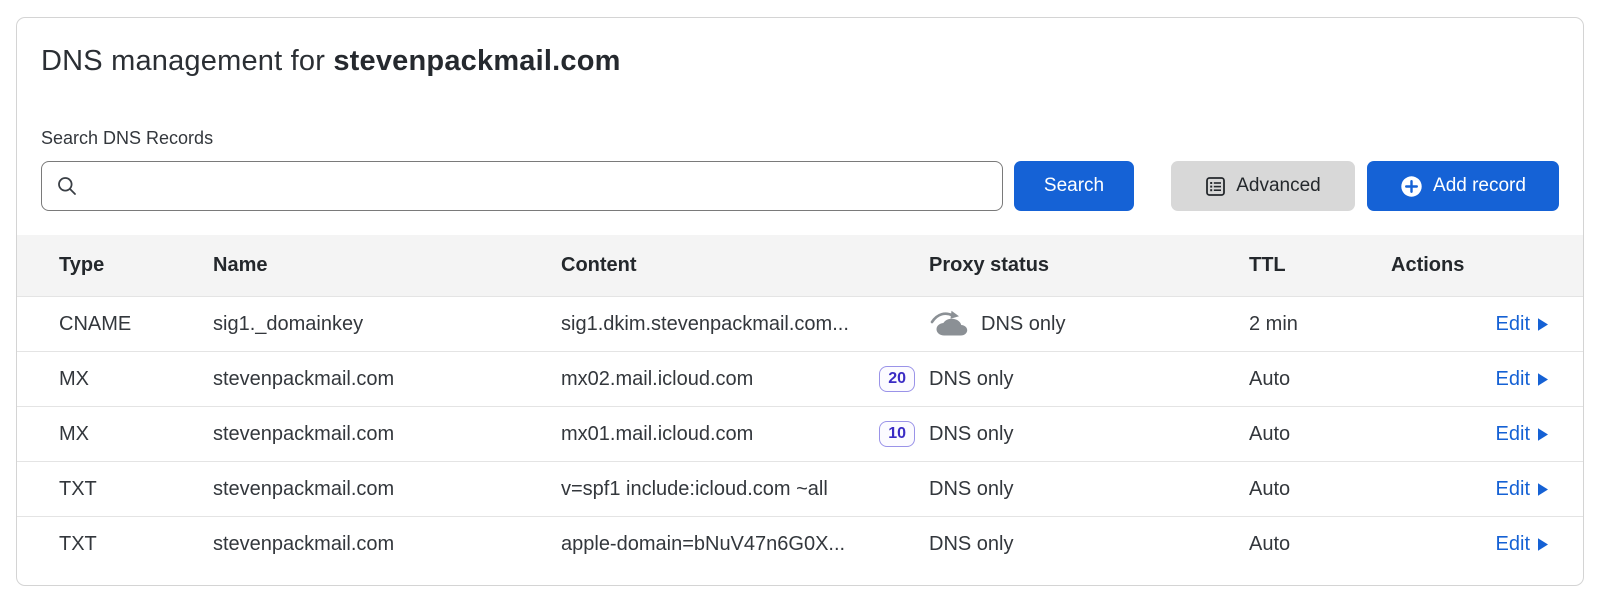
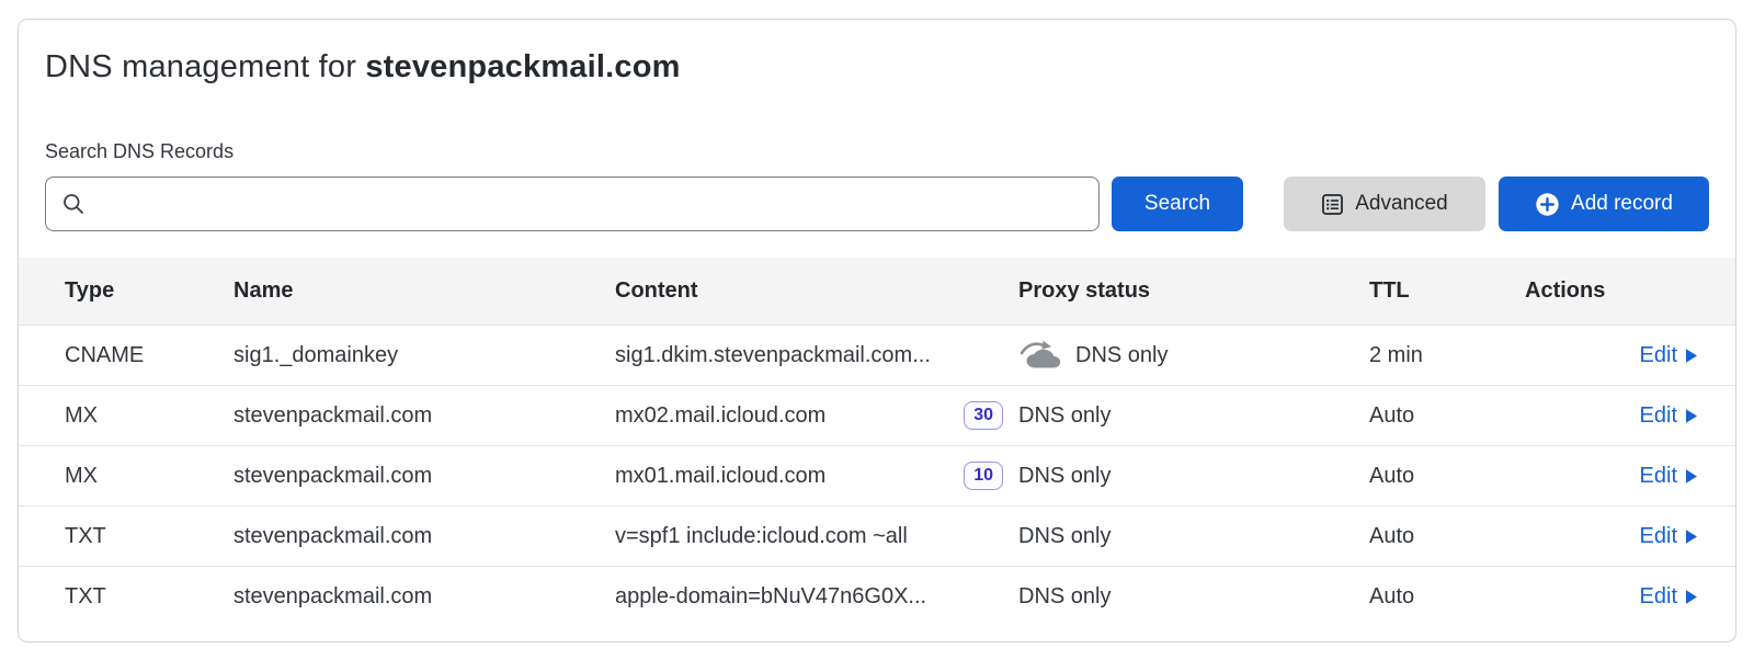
  DNS management for stevenpackmail.com
  Search DNS Records
  Search
  Advanced
  Add record
  Type
  Name
  Content
  Proxy status
  TTL
  Actions
  CNAME
  sig1._domainkey
  sig1.dkim.stevenpackmail.com...
  DNS only
  2 min
  Edit
  MX
  stevenpackmail.com
  mx02.mail.icloud.com
- 20
+ 30
  DNS only
  Auto
  Edit
  MX
  stevenpackmail.com
  mx01.mail.icloud.com
  10
  DNS only
  Auto
  Edit
  TXT
  stevenpackmail.com
  v=spf1 include:icloud.com ~all
  DNS only
  Auto
  Edit
  TXT
  stevenpackmail.com
  apple-domain=bNuV47n6G0X...
  DNS only
  Auto
  Edit
